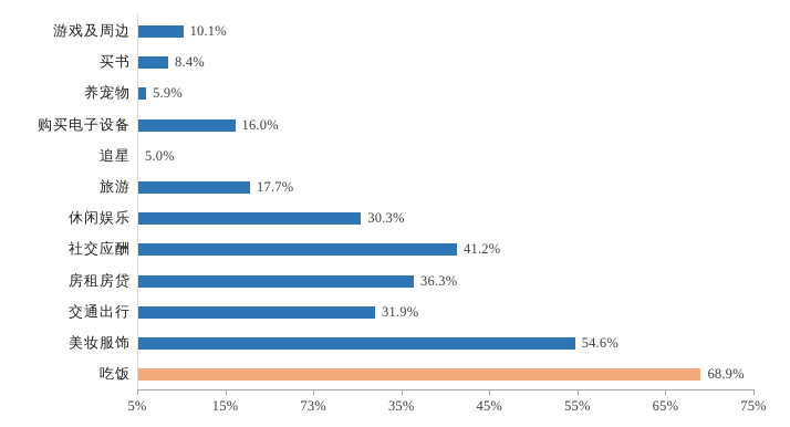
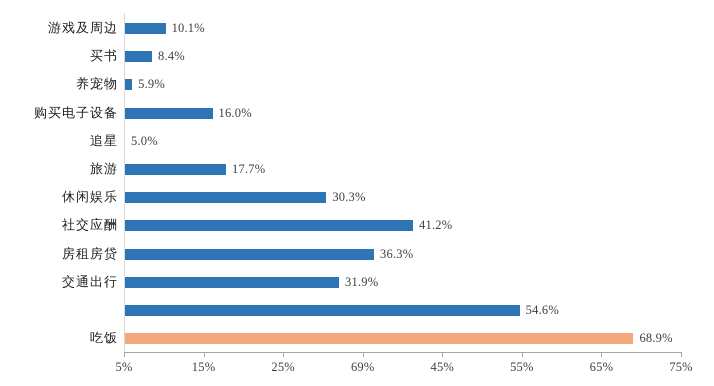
  游戏及周边
  10.1%
  买书
  8.4%
  养宠物
  5.9%
  购买电子设备
  16.0%
  追星
  5.0%
  旅游
  17.7%
  休闲娱乐
  30.3%
  社交应酬
  41.2%
  房租房贷
  36.3%
  交通出行
  31.9%
- 美妆服饰
  54.6%
  吃饭
  68.9%
  5%
  15%
- 73%
+ 25%
- 35%
+ 69%
  45%
  55%
  65%
  75%
